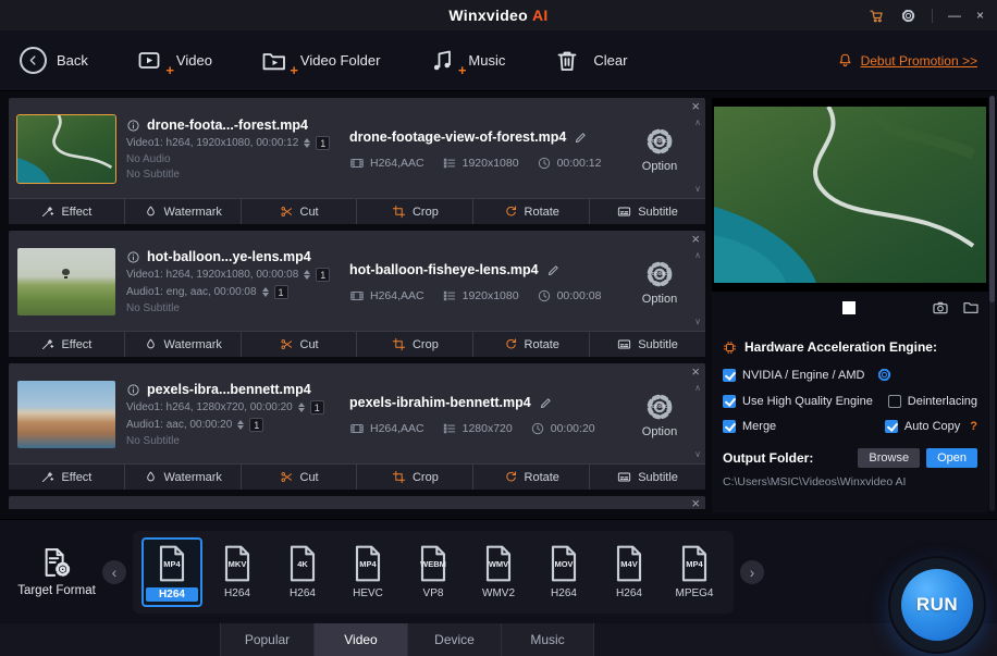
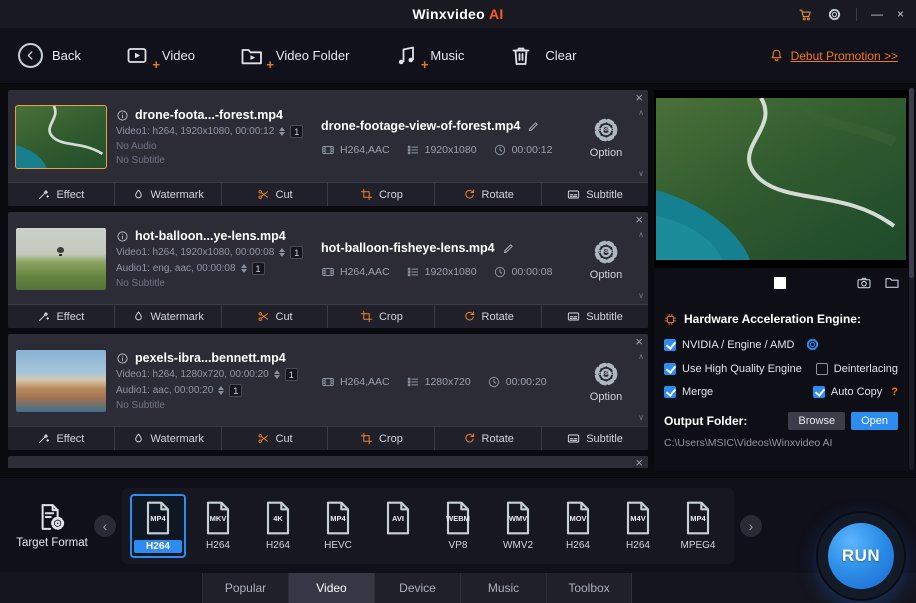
  Winxvideo AI
  —
  ×
  Back
  +
  Video
  +
  Video Folder
  +
  Music
  Clear
  Debut Promotion >>
  drone-foota...-forest.mp4
  Video1: h264, 1920x1080, 00:00:12
  1
  No Audio
  No Subtitle
  drone-footage-view-of-forest.mp4
  H264,AAC
  1920x1080
  00:00:12
  Option
  ×
  ∧
  ∨
  Effect
  Watermark
  Cut
  Crop
  Rotate
  Subtitle
  hot-balloon...ye-lens.mp4
  Video1: h264, 1920x1080, 00:00:08
  1
  Audio1: eng, aac, 00:00:08
  1
  No Subtitle
  hot-balloon-fisheye-lens.mp4
  H264,AAC
  1920x1080
  00:00:08
  Option
  ×
  ∧
  ∨
  Effect
  Watermark
  Cut
  Crop
  Rotate
  Subtitle
  pexels-ibra...bennett.mp4
  Video1: h264, 1280x720, 00:00:20
  1
  Audio1: aac, 00:00:20
  1
  No Subtitle
- pexels-ibrahim-bennett.mp4
  H264,AAC
  1280x720
  00:00:20
  Option
  ×
  ∧
  ∨
  Effect
  Watermark
  Cut
  Crop
  Rotate
  Subtitle
  ×
  Hardware Acceleration Engine:
  NVIDIA / Engine / AMD
  Use High Quality Engine
  Deinterlacing
  Merge
  Auto Copy
  ?
  Output Folder:
  Browse
  Open
  C:\Users\MSIC\Videos\Winxvideo AI
  Target Format
  ‹
  MP4
  H264
  MKV
  H264
  4K
  H264
  MP4
  HEVC
+ AVI
  WEBM
  VP8
  WMV
  WMV2
  MOV
  H264
  M4V
  H264
  MP4
  MPEG4
  ›
  Popular
  Video
  Device
  Music
+ Toolbox
  RUN
